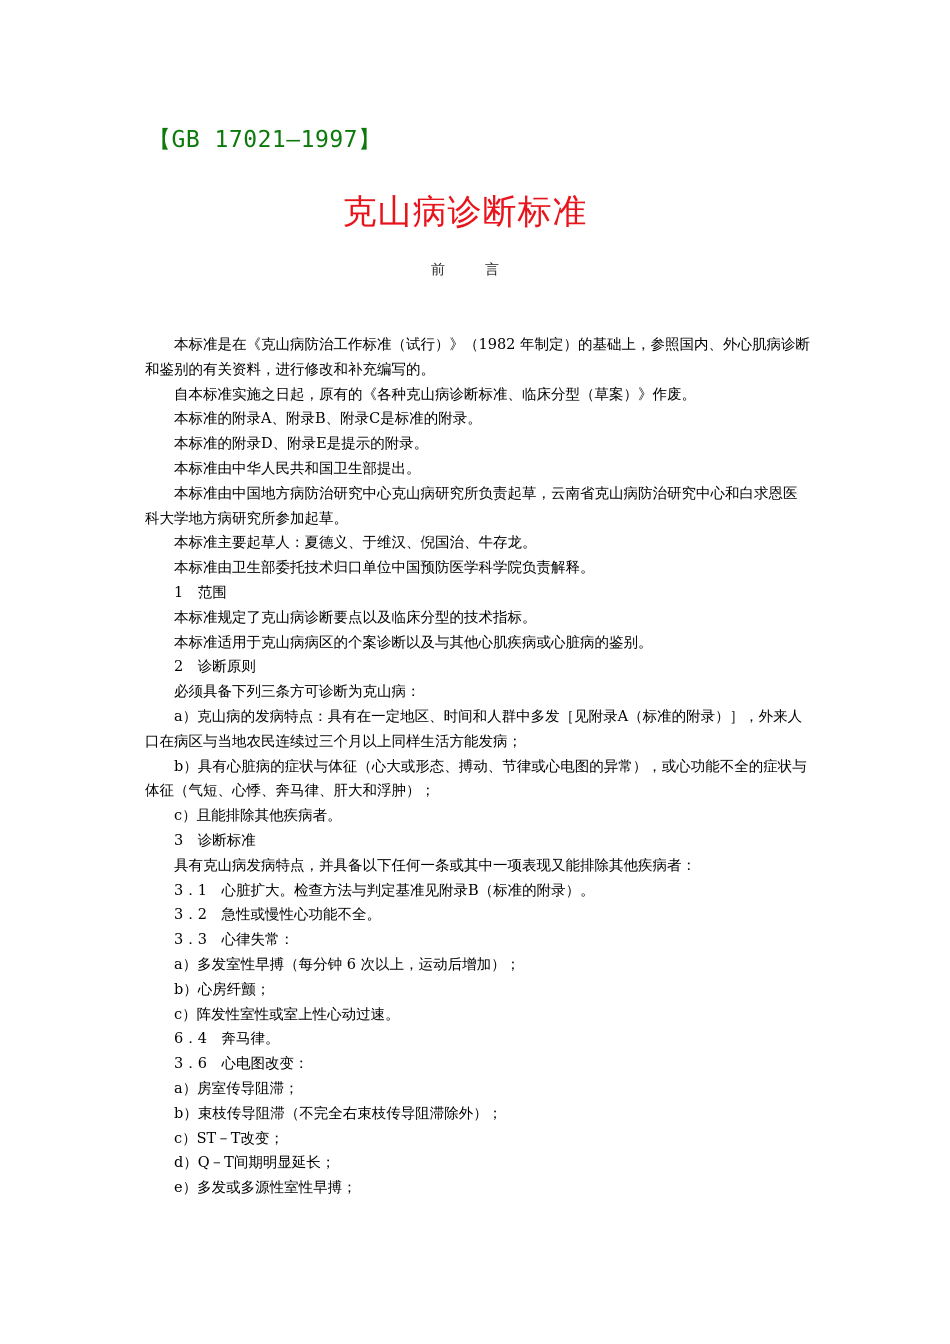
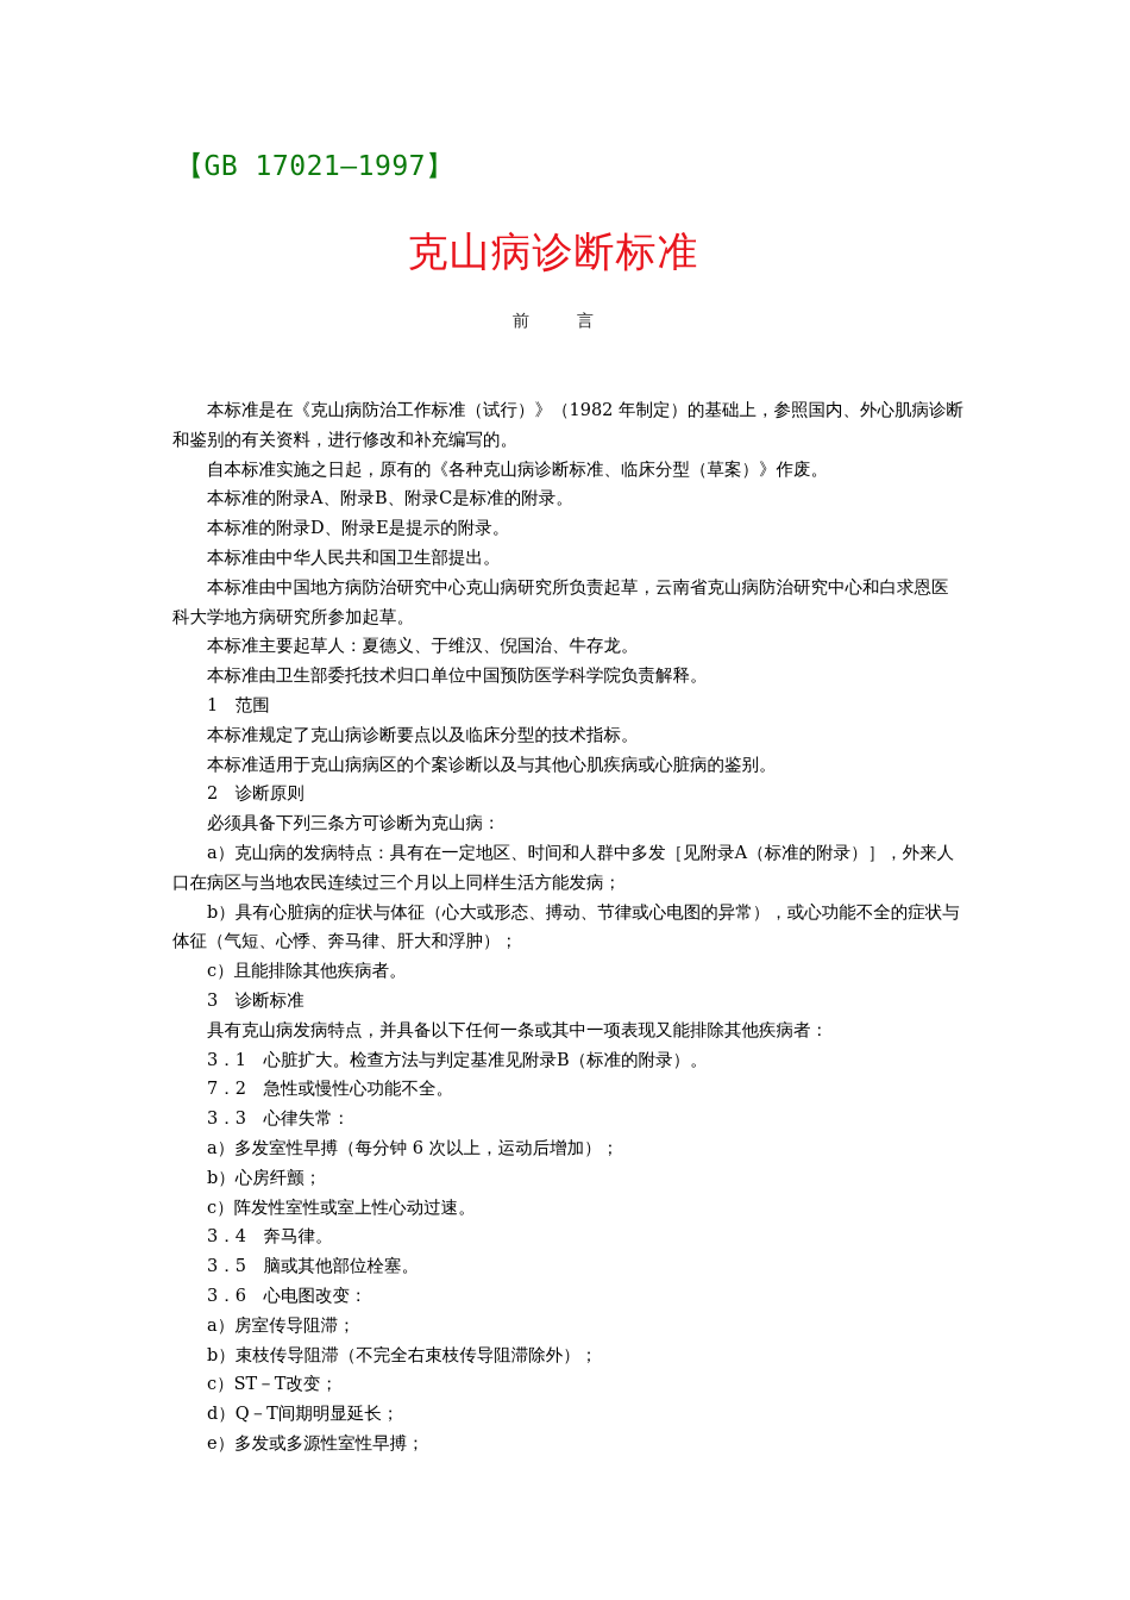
  【GB 17021—1997】
  克山病诊断标准
  前 言
  本标准是在《克山病防治工作标准（试行）》（1982 年制定）的基础上，参照国内、外心肌病诊断和鉴别的有关资料，进行修改和补充编写的。
  自本标准实施之日起，原有的《各种克山病诊断标准、临床分型（草案）》作废。
  本标准的附录A、附录B、附录C是标准的附录。
  本标准的附录D、附录E是提示的附录。
  本标准由中华人民共和国卫生部提出。
  本标准由中国地方病防治研究中心克山病研究所负责起草，云南省克山病防治研究中心和白求恩医科大学地方病研究所参加起草。
  本标准主要起草人：夏德义、于维汉、倪国治、牛存龙。
  本标准由卫生部委托技术归口单位中国预防医学科学院负责解释。
  1 范围
  本标准规定了克山病诊断要点以及临床分型的技术指标。
  本标准适用于克山病病区的个案诊断以及与其他心肌疾病或心脏病的鉴别。
  2 诊断原则
  必须具备下列三条方可诊断为克山病：
  a）克山病的发病特点：具有在一定地区、时间和人群中多发［见附录A（标准的附录）］，外来人口在病区与当地农民连续过三个月以上同样生活方能发病；
  b）具有心脏病的症状与体征（心大或形态、搏动、节律或心电图的异常），或心功能不全的症状与体征（气短、心悸、奔马律、肝大和浮肿）；
  c）且能排除其他疾病者。
  3 诊断标准
  具有克山病发病特点，并具备以下任何一条或其中一项表现又能排除其他疾病者：
  3．1 心脏扩大。检查方法与判定基准见附录B（标准的附录）。
- 3．2 急性或慢性心功能不全。
+ 7．2 急性或慢性心功能不全。
  3．3 心律失常：
  a）多发室性早搏（每分钟 6 次以上，运动后增加）；
  b）心房纤颤；
  c）阵发性室性或室上性心动过速。
- 6．4 奔马律。
+ 3．4 奔马律。
+ 3．5 脑或其他部位栓塞。
  3．6 心电图改变：
  a）房室传导阻滞；
  b）束枝传导阻滞（不完全右束枝传导阻滞除外）；
  c）ST－T改变；
  d）Q－T间期明显延长；
  e）多发或多源性室性早搏；
